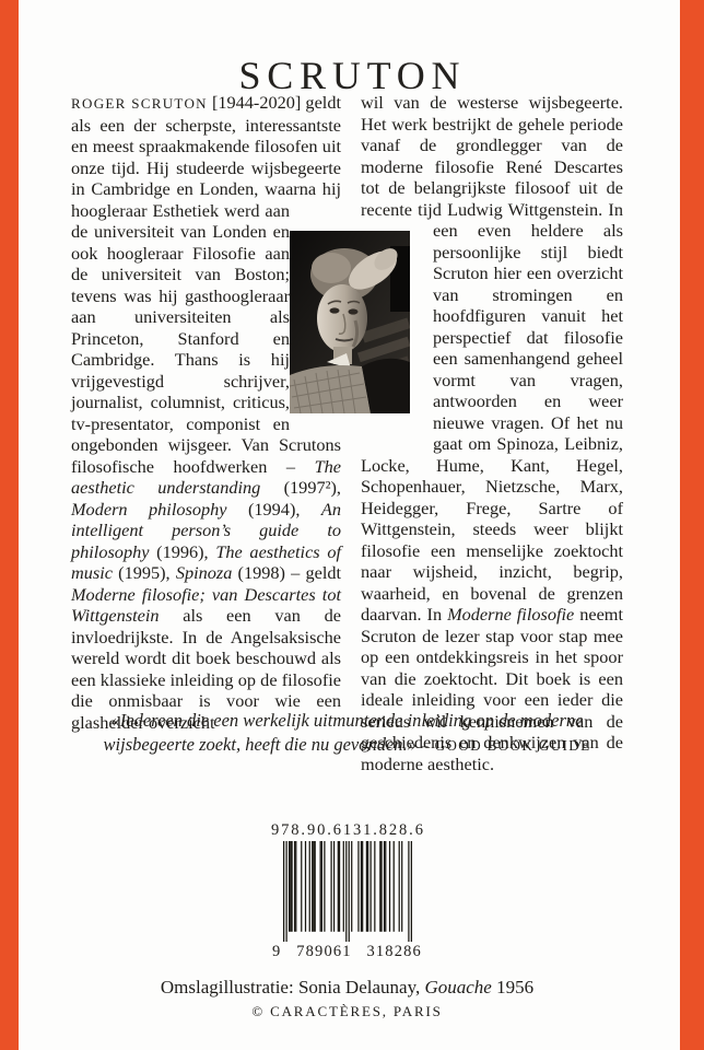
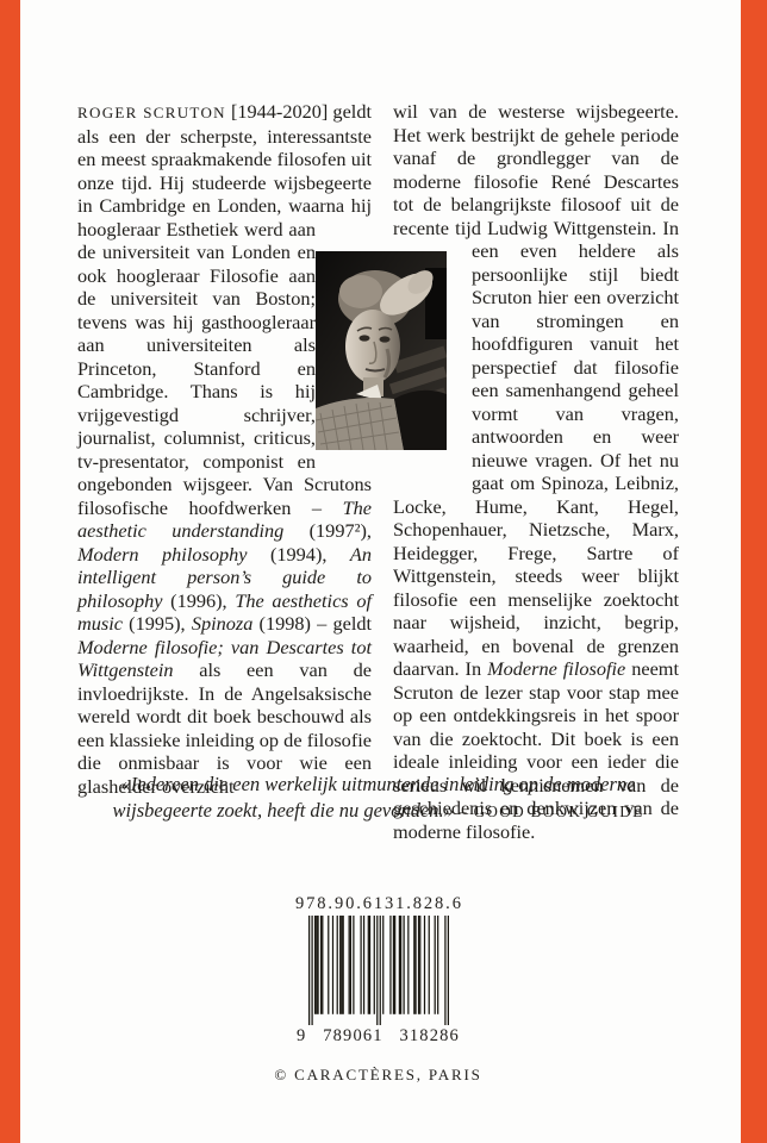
- SCRUTON
  ROGER SCRUTON [1944-2020] geldt als een der scherpste, interessantste en meest spraakmakende filosofen uit onze tijd. Hij studeerde wijsbegeerte in Cambridge en Londen, waarna hij hoogleraar Esthetiek werd aan de universiteit van Londen en ook hoogleraar Filosofie aan de universiteit van Boston; tevens was hij gasthoogleraar aan universiteiten als Princeton, Stanford en Cambridge. Thans is hij vrijgevestigd schrijver, journalist, columnist, criticus, tv-presentator, componist en ongebonden wijsgeer. Van Scrutons filosofische hoofdwerken – The aesthetic understanding (1997²), Modern philosophy (1994), An intelligent person’s guide to philosophy (1996), The aesthetics of music (1995), Spinoza (1998) – geldt Moderne filosofie; van Descartes tot Wittgenstein als een van de invloedrijkste. In de Angelsaksische wereld wordt dit boek beschouwd als een klassieke inleiding op de filosofie die onmisbaar is voor wie een glashelder overzicht
- wil van de westerse wijsbegeerte. Het werk bestrijkt de gehele periode vanaf de grondlegger van de moderne filosofie René Descartes tot de belangrijkste filosoof uit de recente tijd Ludwig Wittgenstein. In een even heldere als persoonlijke stijl biedt Scruton hier een overzicht van stromingen en hoofdfiguren vanuit het perspectief dat filosofie een samenhangend geheel vormt van vragen, antwoorden en weer nieuwe vragen. Of het nu gaat om Spinoza, Leibniz, Locke, Hume, Kant, Hegel, Schopenhauer, Nietzsche, Marx, Heidegger, Frege, Sartre of Wittgenstein, steeds weer blijkt filosofie een menselijke zoektocht naar wijsheid, inzicht, begrip, waarheid, en bovenal de grenzen daarvan. In Moderne filosofie neemt Scruton de lezer stap voor stap mee op een ontdekkingsreis in het spoor van die zoektocht. Dit boek is een ideale inleiding voor een ieder die serieus wil kennisnemen van de geschiedenis en denkwijzen van de moderne aesthetic.
+ wil van de westerse wijsbegeerte. Het werk bestrijkt de gehele periode vanaf de grondlegger van de moderne filosofie René Descartes tot de belangrijkste filosoof uit de recente tijd Ludwig Wittgenstein. In een even heldere als persoonlijke stijl biedt Scruton hier een overzicht van stromingen en hoofdfiguren vanuit het perspectief dat filosofie een samenhangend geheel vormt van vragen, antwoorden en weer nieuwe vragen. Of het nu gaat om Spinoza, Leibniz, Locke, Hume, Kant, Hegel, Schopenhauer, Nietzsche, Marx, Heidegger, Frege, Sartre of Wittgenstein, steeds weer blijkt filosofie een menselijke zoektocht naar wijsheid, inzicht, begrip, waarheid, en bovenal de grenzen daarvan. In Moderne filosofie neemt Scruton de lezer stap voor stap mee op een ontdekkingsreis in het spoor van die zoektocht. Dit boek is een ideale inleiding voor een ieder die serieus wil kennisnemen van de geschiedenis en denkwijzen van de moderne filosofie.
  «Iedereen die een werkelijk uitmuntende inleiding op de moderne wijsbegeerte zoekt, heeft die nu gevonden.» – GOOD BOOK GUIDE
  978.90.6131.828.6
  9 789061 318286
- Omslagillustratie: Sonia Delaunay, Gouache 1956
  © CARACTÈRES, PARIS
